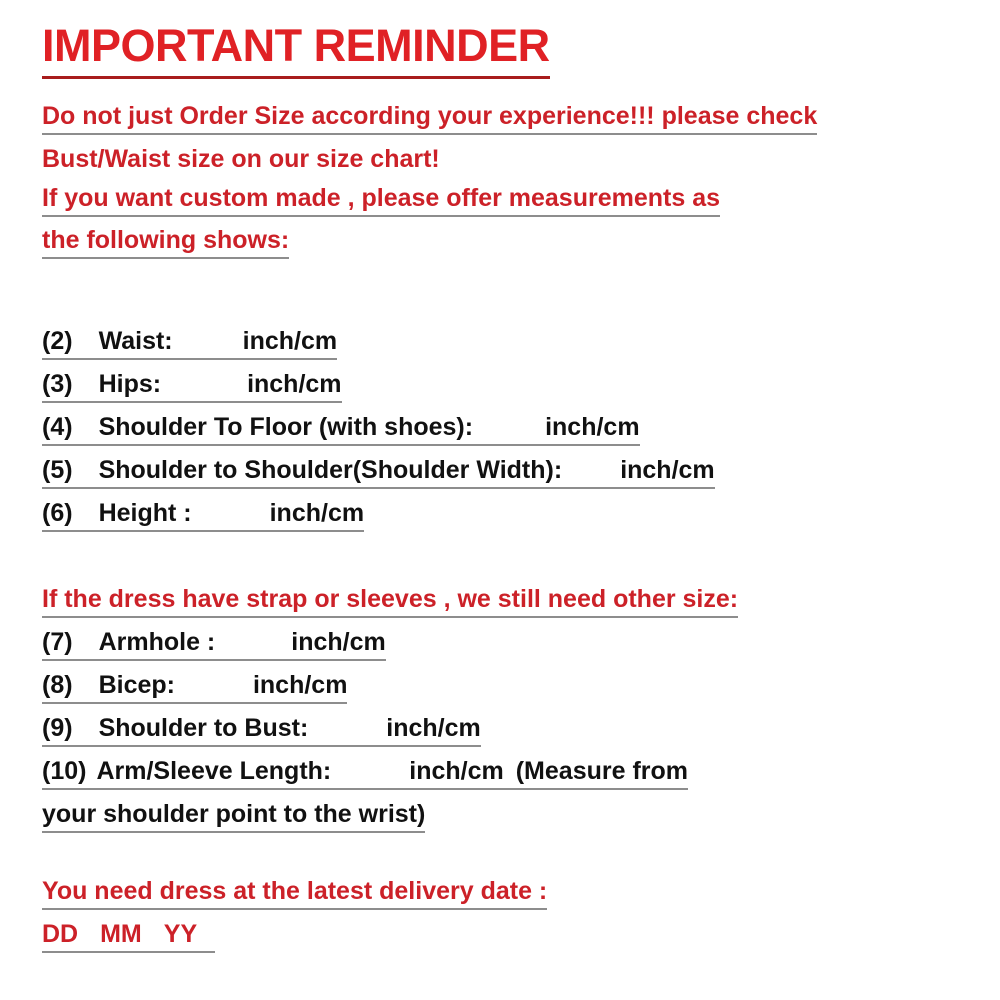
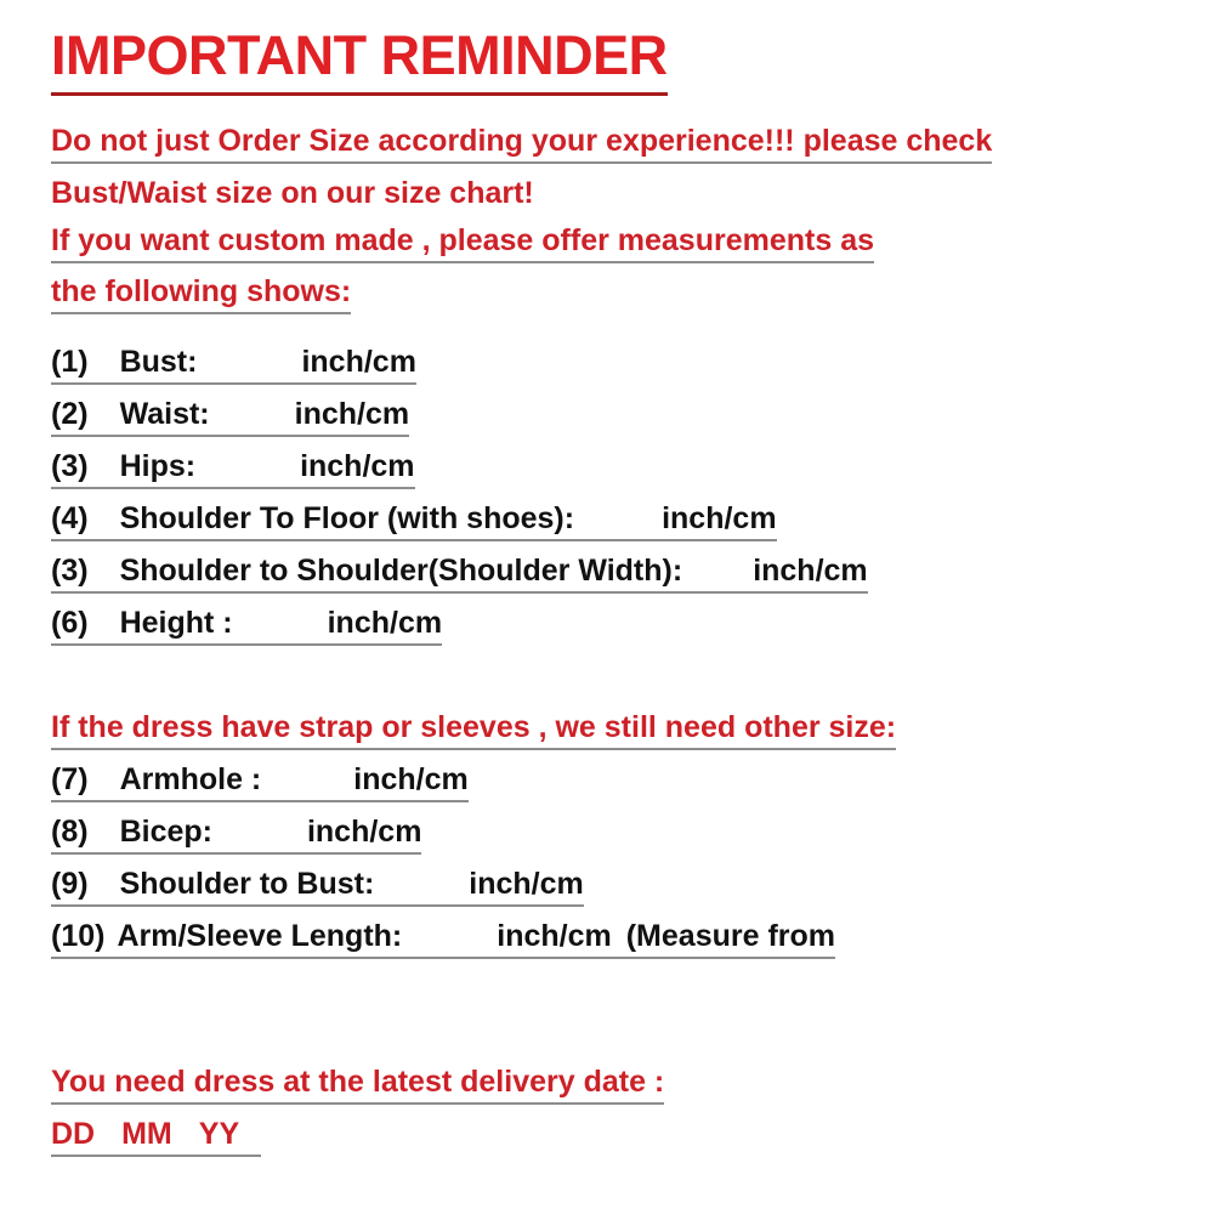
  IMPORTANT REMINDER
  Do not just Order Size according your experience!!! please check
  Bust/Waist size on our size chart!
  If you want custom made , please offer measurements as
  the following shows:
+ (1) Bust: inch/cm
  (2) Waist: inch/cm
  (3) Hips: inch/cm
  (4) Shoulder To Floor (with shoes): inch/cm
- (5) Shoulder to Shoulder(Shoulder Width): inch/cm
+ (3) Shoulder to Shoulder(Shoulder Width): inch/cm
  (6) Height : inch/cm
  If the dress have strap or sleeves , we still need other size:
  (7) Armhole : inch/cm
  (8) Bicep: inch/cm
  (9) Shoulder to Bust: inch/cm
  (10) Arm/Sleeve Length: inch/cm (Measure from
- your shoulder point to the wrist)
  You need dress at the latest delivery date :
  DD MM YY
